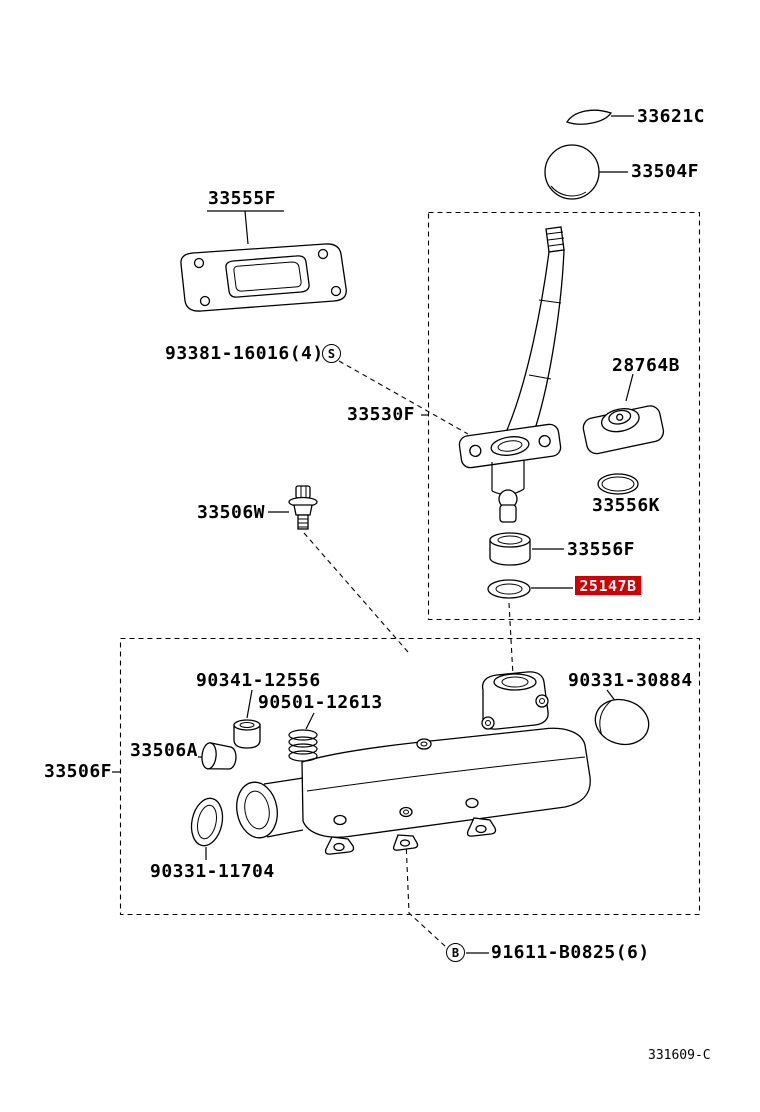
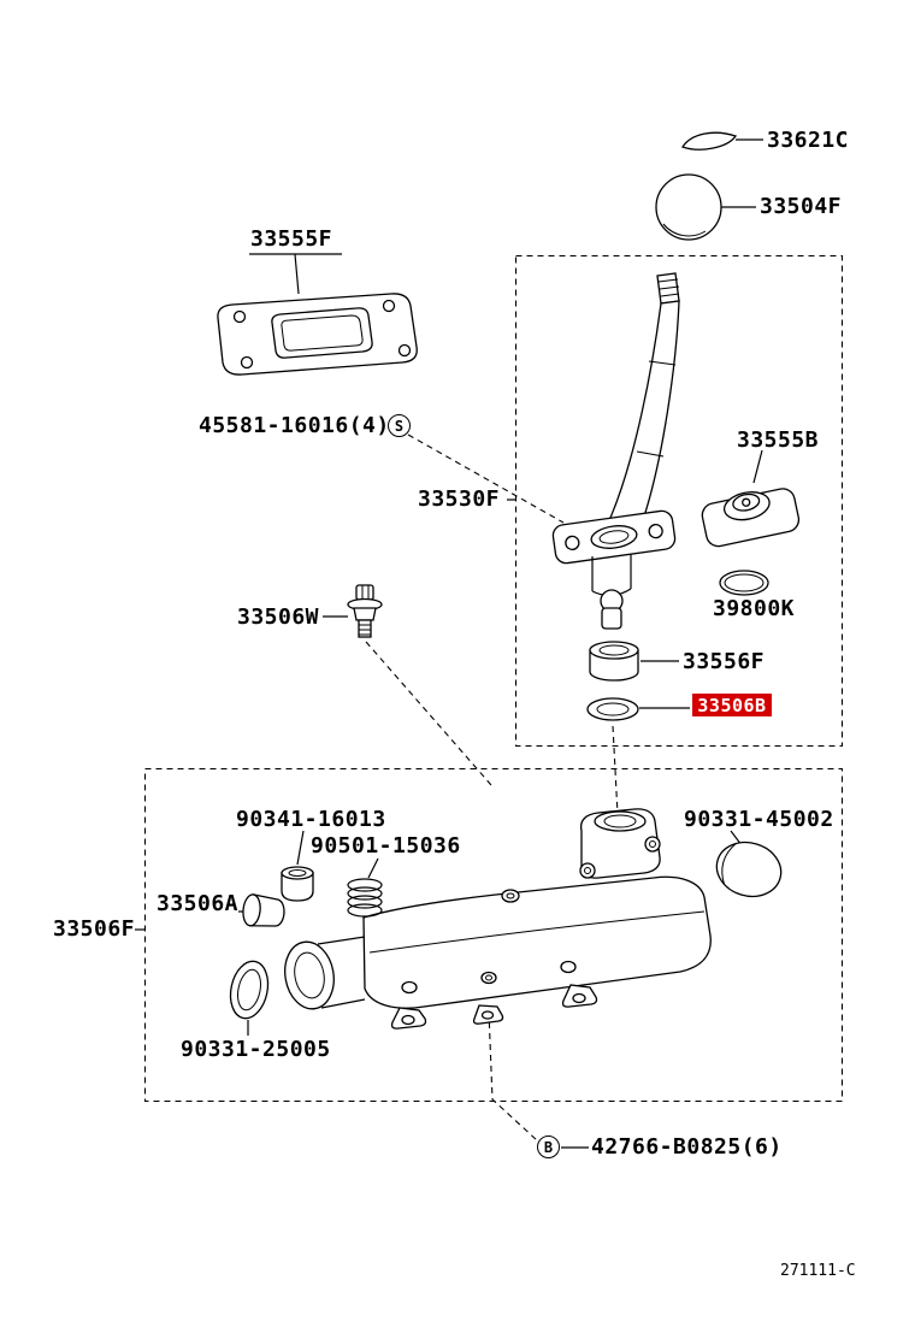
  33621C
  33504F
  33555F
- 93381-16016(4)
+ 45581-16016(4)
  33530F
- 28764B
+ 33555B
- 33556K
+ 39800K
  33556F
- 25147B
+ 33506B
  33506W
- 90341-12556
+ 90341-16013
- 90501-12613
+ 90501-15036
  33506A
  33506F
- 90331-30884
+ 90331-45002
- 90331-11704
+ 90331-25005
- 91611-B0825(6)
+ 42766-B0825(6)
  S
  B
- 331609-C
+ 271111-C
